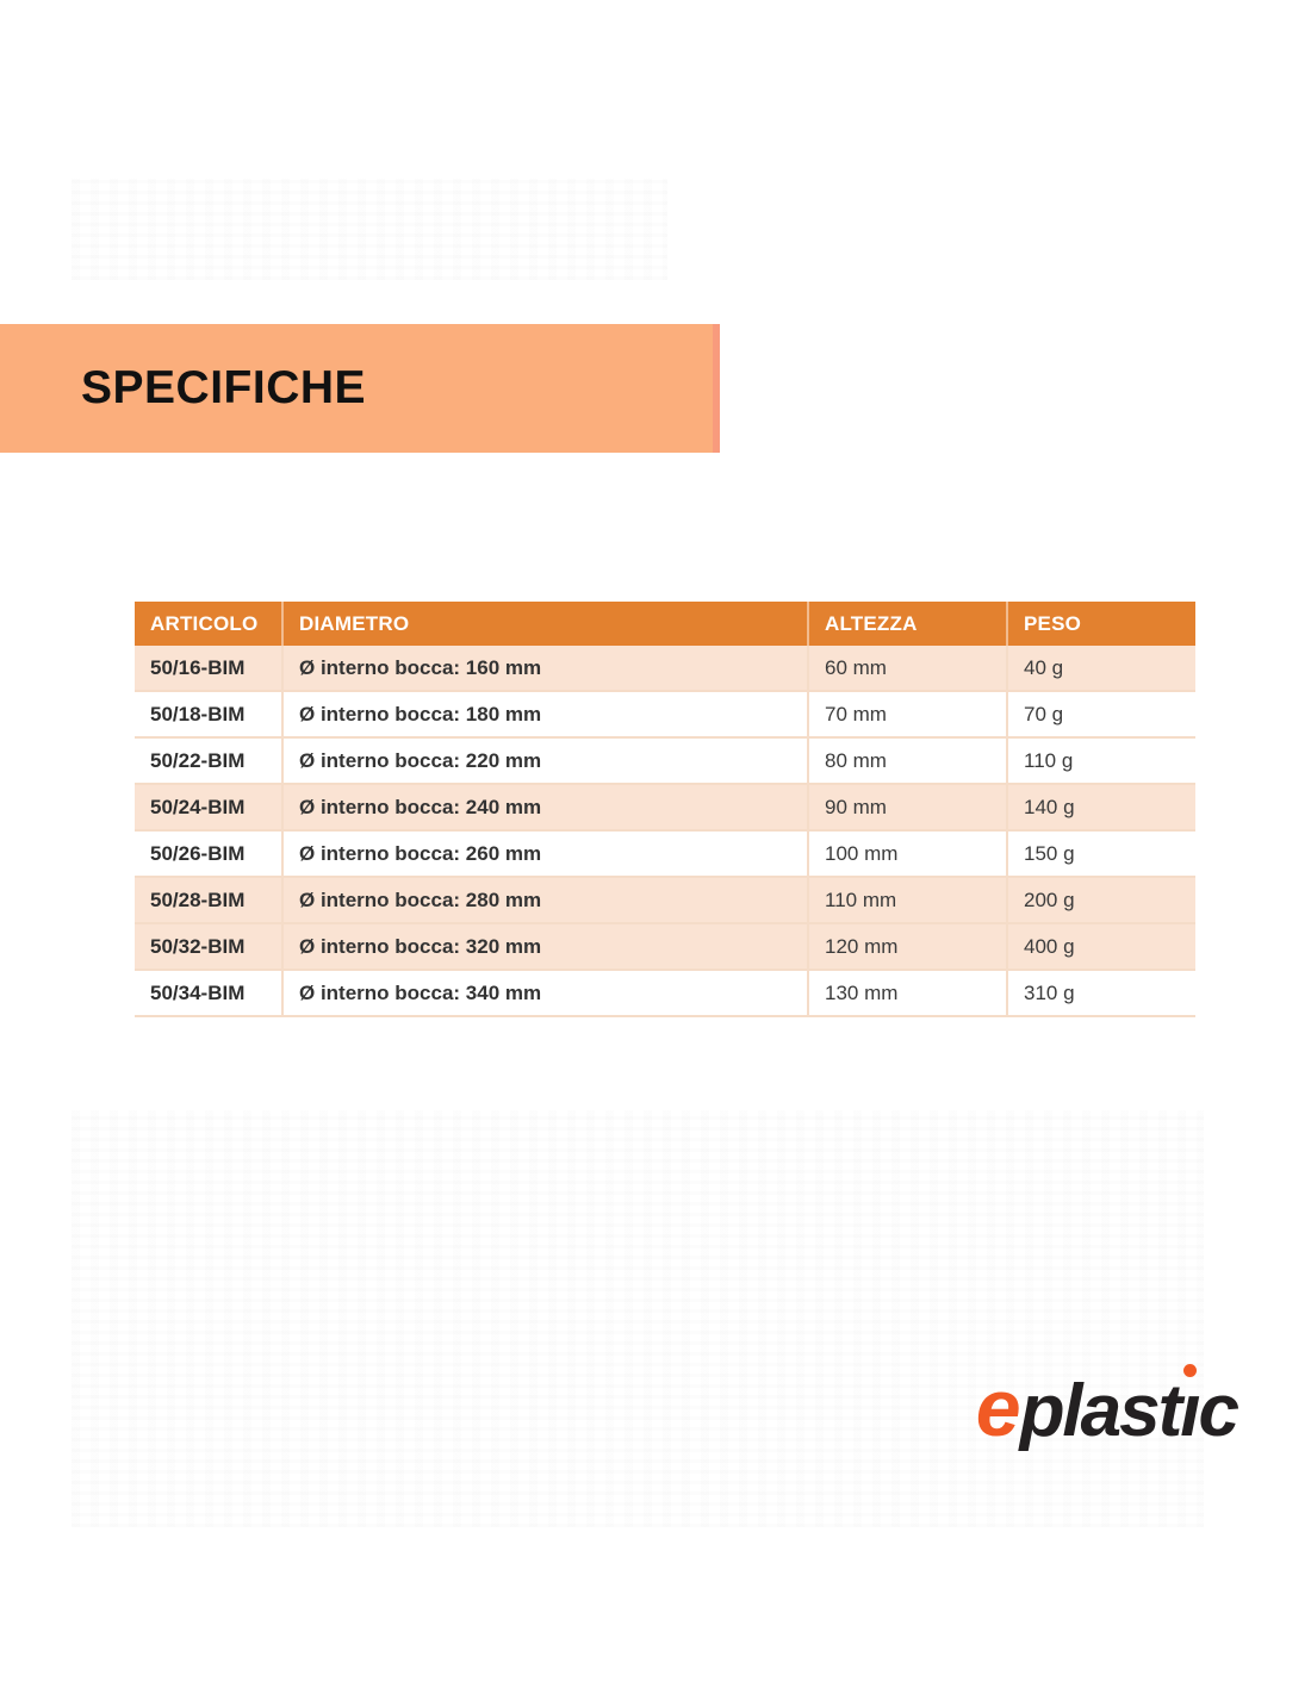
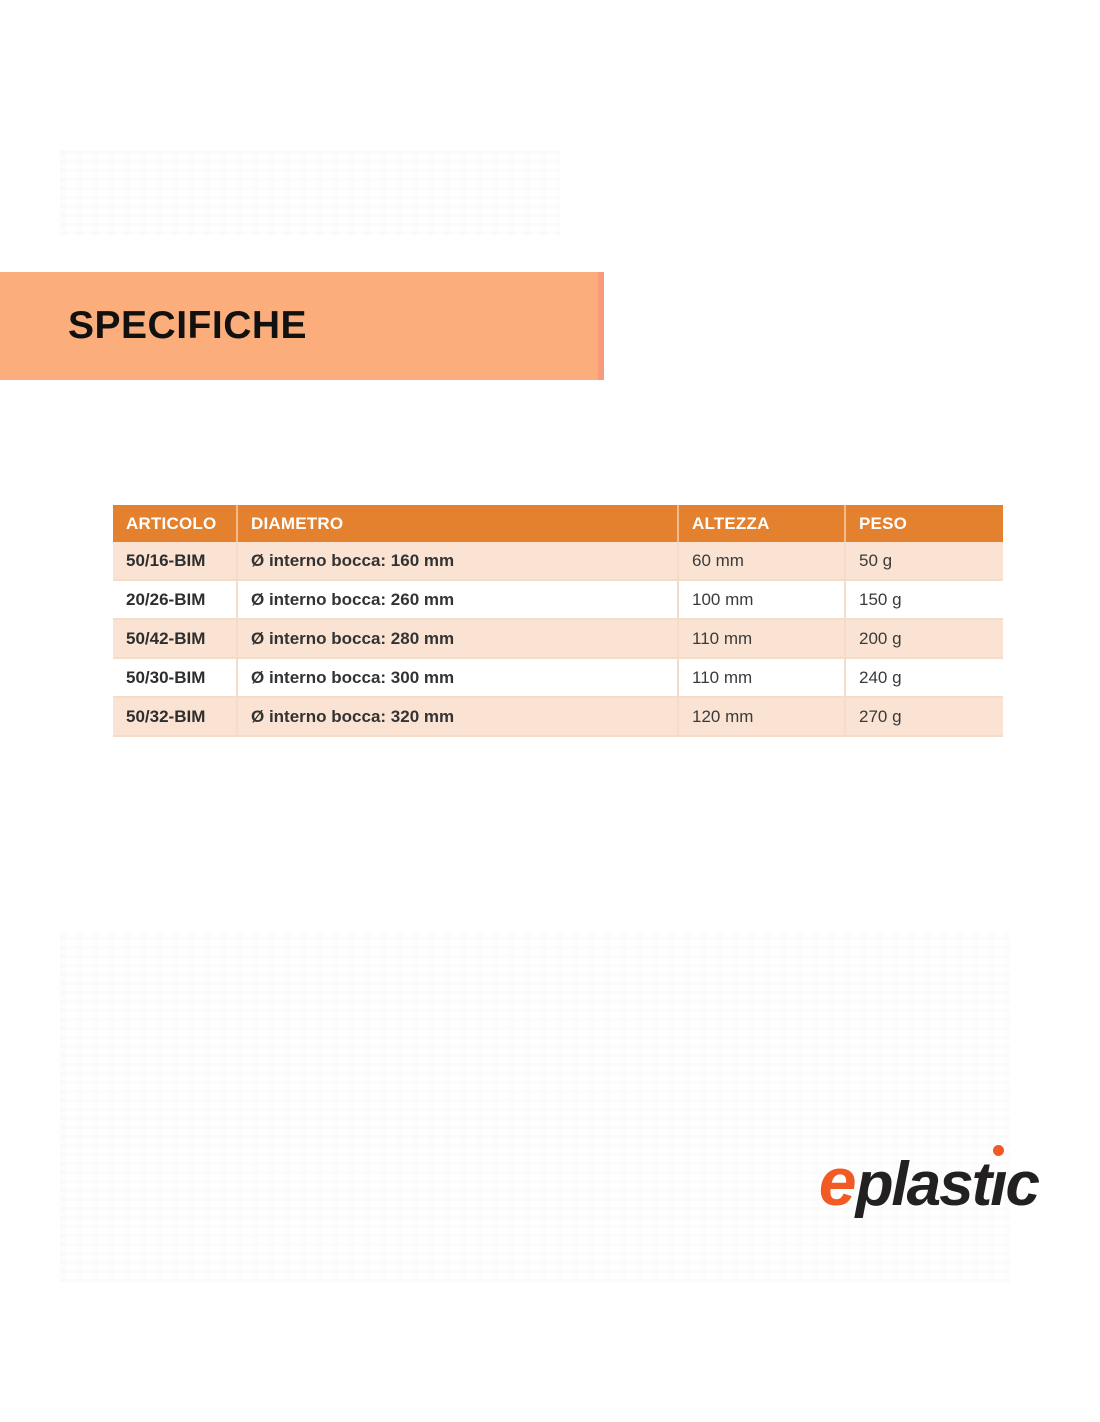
  SPECIFICHE
  ARTICOLO	DIAMETRO	ALTEZZA	PESO
- 50/16-BIM	Ø interno bocca: 160 mm	60 mm	40 g
+ 50/16-BIM	Ø interno bocca: 160 mm	60 mm	50 g
- 50/18-BIM	Ø interno bocca: 180 mm	70 mm	70 g
- 50/22-BIM	Ø interno bocca: 220 mm	80 mm	110 g
- 50/24-BIM	Ø interno bocca: 240 mm	90 mm	140 g
- 50/26-BIM	Ø interno bocca: 260 mm	100 mm	150 g
+ 20/26-BIM	Ø interno bocca: 260 mm	100 mm	150 g
- 50/28-BIM	Ø interno bocca: 280 mm	110 mm	200 g
+ 50/42-BIM	Ø interno bocca: 280 mm	110 mm	200 g
+ 50/30-BIM	Ø interno bocca: 300 mm	110 mm	240 g
- 50/32-BIM	Ø interno bocca: 320 mm	120 mm	400 g
+ 50/32-BIM	Ø interno bocca: 320 mm	120 mm	270 g
- 50/34-BIM	Ø interno bocca: 340 mm	130 mm	310 g
  eplastıc
